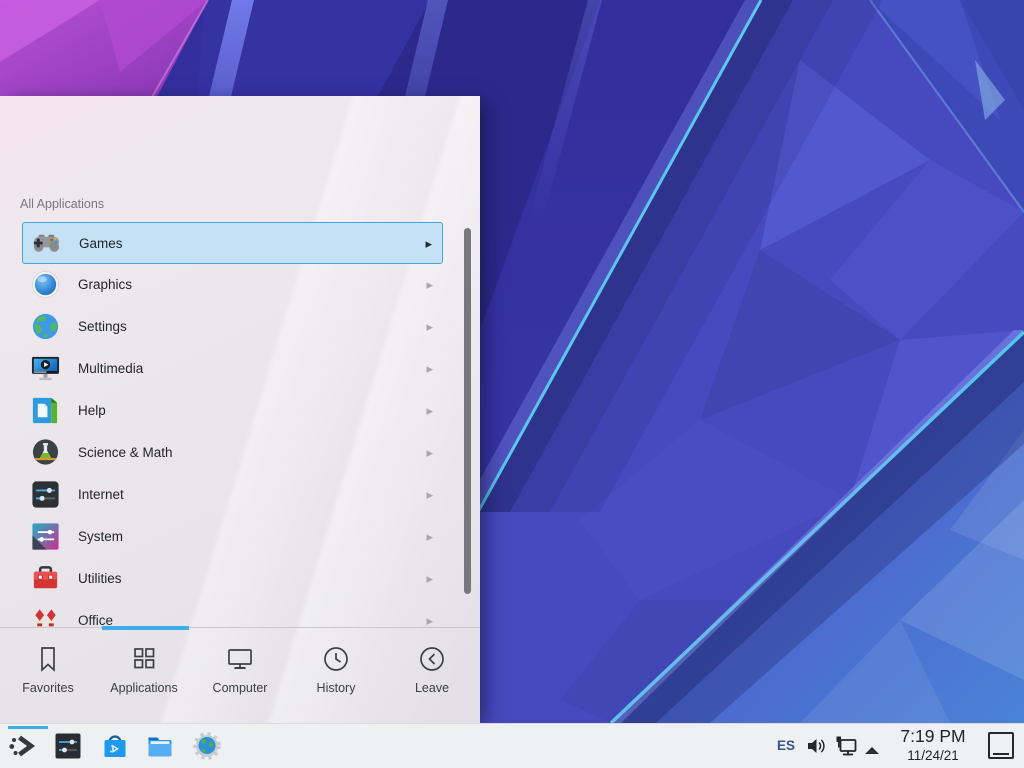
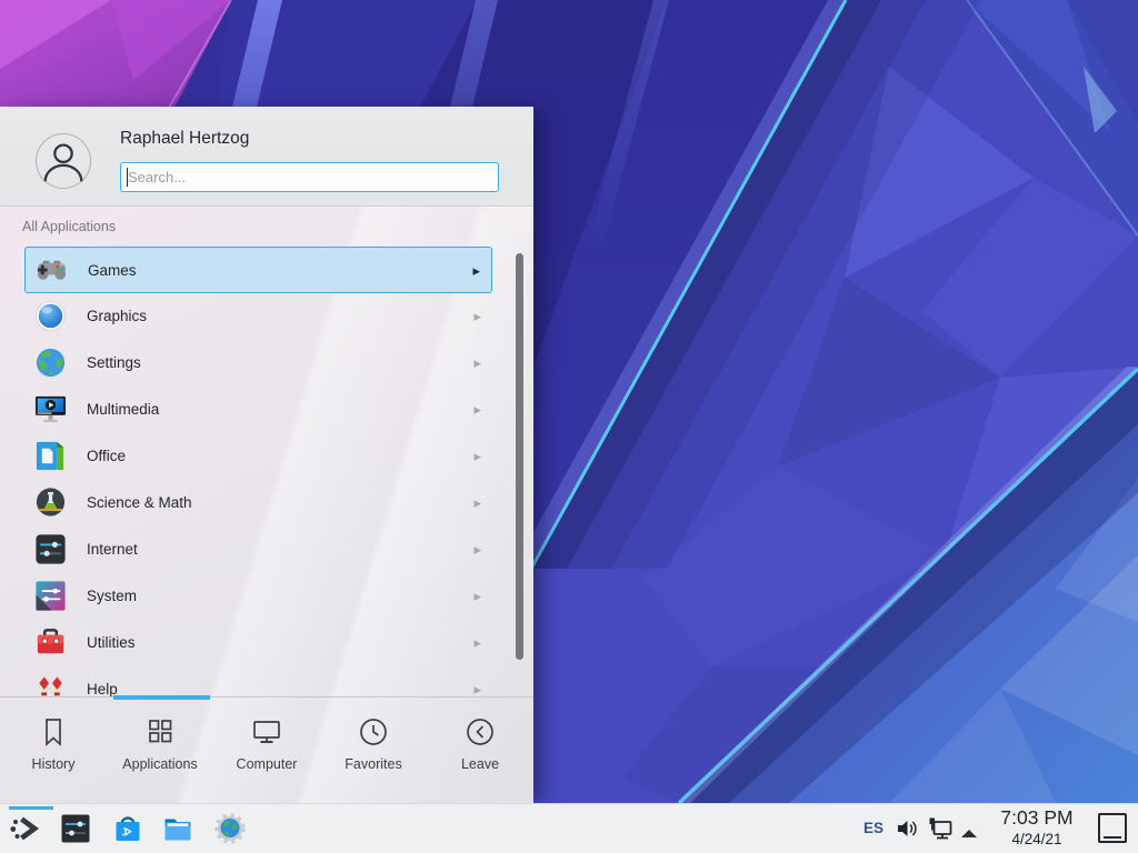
+ Raphael Hertzog
+ Search...
  All Applications
  Games
  Graphics
  Settings
  Multimedia
- Help
+ Office
  Science & Math
  Internet
  System
  Utilities
- Office
+ Help
- Favorites
+ History
  Applications
  Computer
- History
+ Favorites
  Leave
  ES
- 7:19 PM
+ 7:03 PM
- 11/24/21
+ 4/24/21
